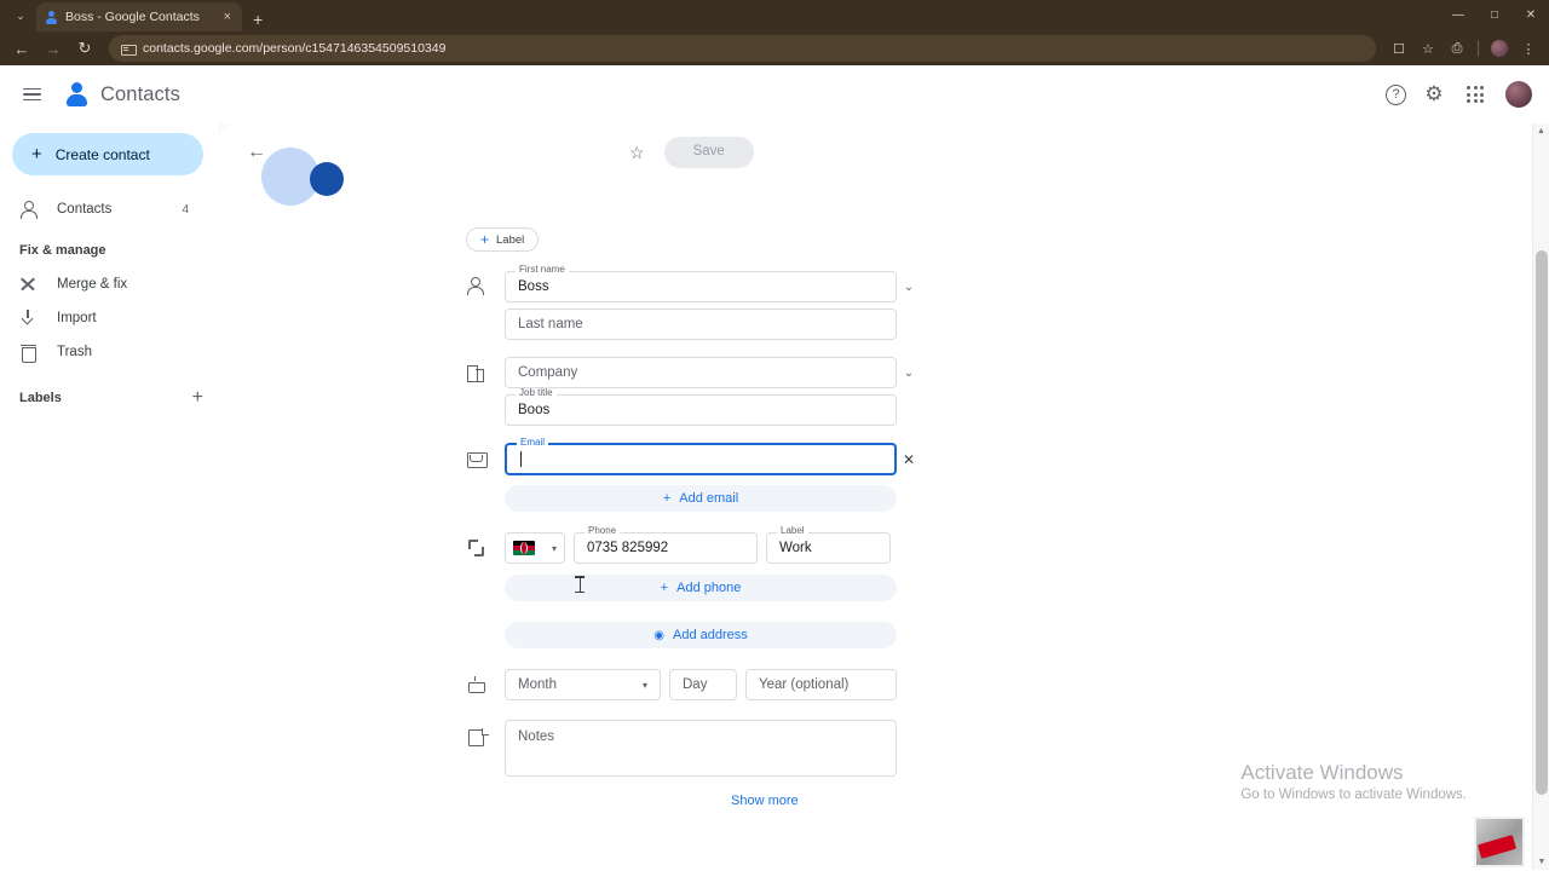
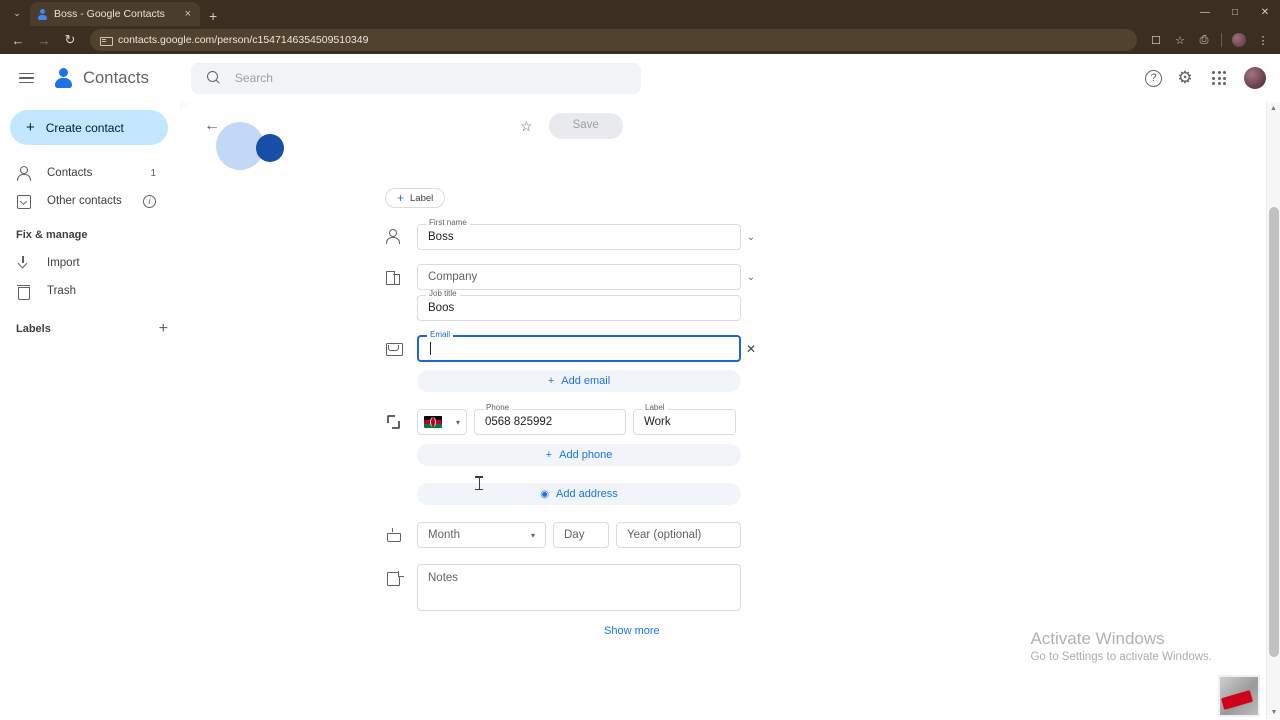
  ⌄
  Boss - Google Contacts
  ×
  +
  —
  □
  ✕
  ←
  →
  ↻
  contacts.google.com/person/c1547146354509510349
  ☐
  ☆
  ⎙
  ⋮
  Contacts
+ Search
  ?
  ⚙
  +
  Create contact
  Contacts
- 4
+ 1
+ Other contacts
+ i
  Fix & manage
- Merge & fix
  Import
  Trash
  Labels
  +
  ←
  ☆
  Save
  +
  Label
  First name
  Boss
  ⌄
- Last name
  Company
  ⌄
  Job title
  Boos
  Email
  ✕
  +
  Add email
  ▾
  Phone
- 0735 825992
+ 0568 825992
  Label
  Work
  +
  Add phone
  ◉
  Add address
  Month
  ▾
  Day
  Year (optional)
  Notes
  Show more
  Activate Windows
- Go to Windows to activate Windows.
+ Go to Settings to activate Windows.
